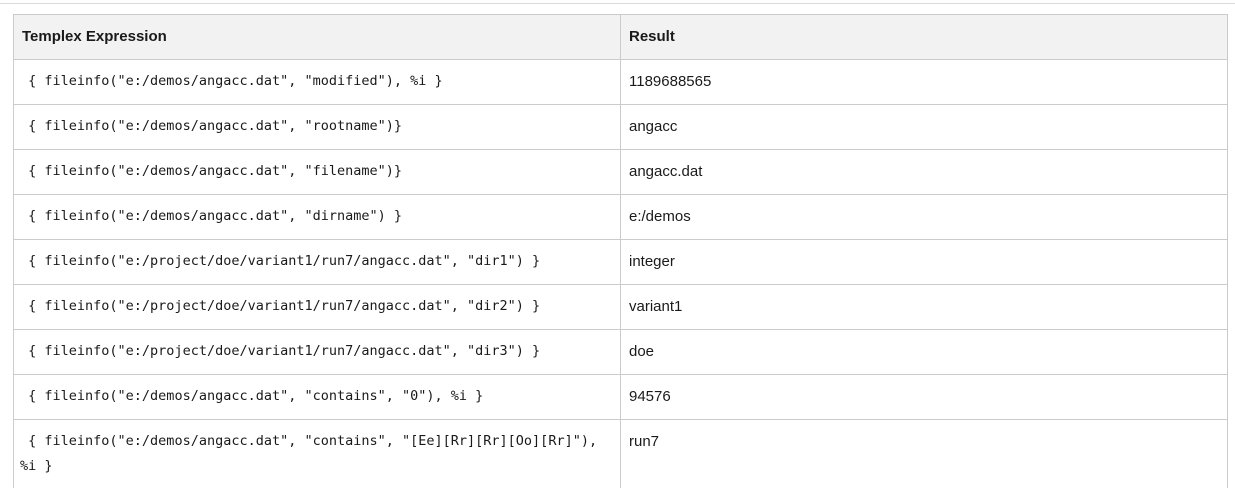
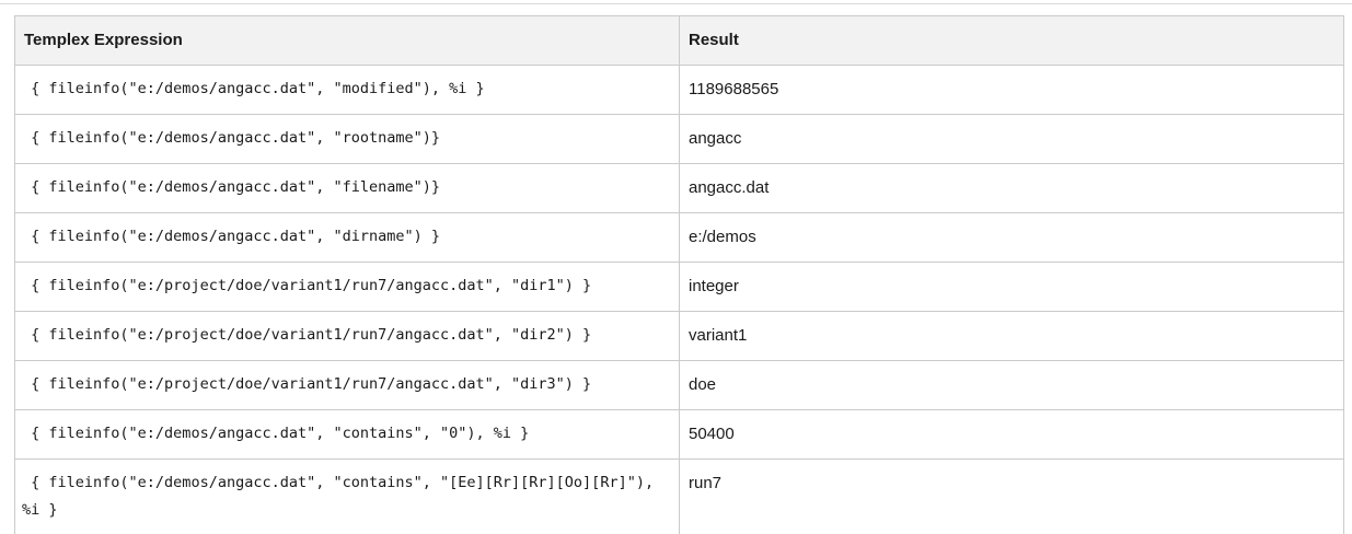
  Templex Expression	Result
  { fileinfo("e:/demos/angacc.dat", "modified"), %i }	1189688565
  { fileinfo("e:/demos/angacc.dat", "rootname")}	angacc
  { fileinfo("e:/demos/angacc.dat", "filename")}	angacc.dat
  { fileinfo("e:/demos/angacc.dat", "dirname") }	e:/demos
  { fileinfo("e:/project/doe/variant1/run7/angacc.dat", "dir1") }	integer
  { fileinfo("e:/project/doe/variant1/run7/angacc.dat", "dir2") }	variant1
  { fileinfo("e:/project/doe/variant1/run7/angacc.dat", "dir3") }	doe
- { fileinfo("e:/demos/angacc.dat", "contains", "0"), %i }	94576
+ { fileinfo("e:/demos/angacc.dat", "contains", "0"), %i }	50400
  { fileinfo("e:/demos/angacc.dat", "contains", "[Ee][Rr][Rr][Oo][Rr]"), %i }	run7
